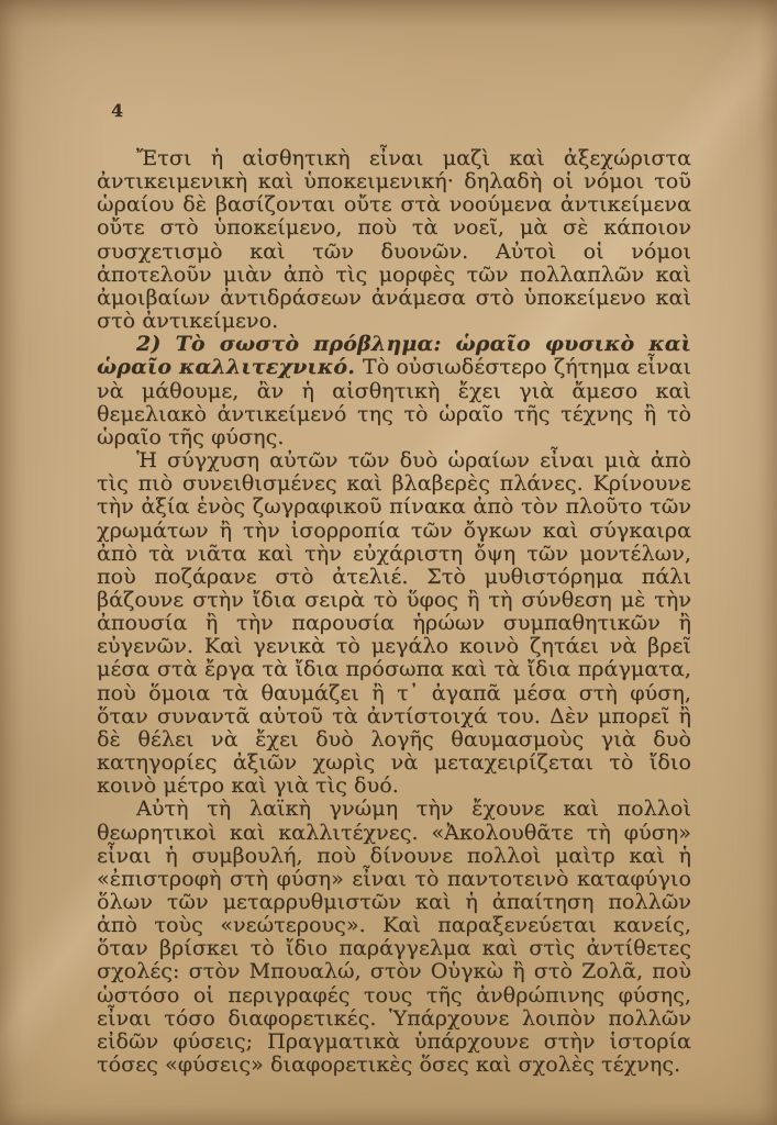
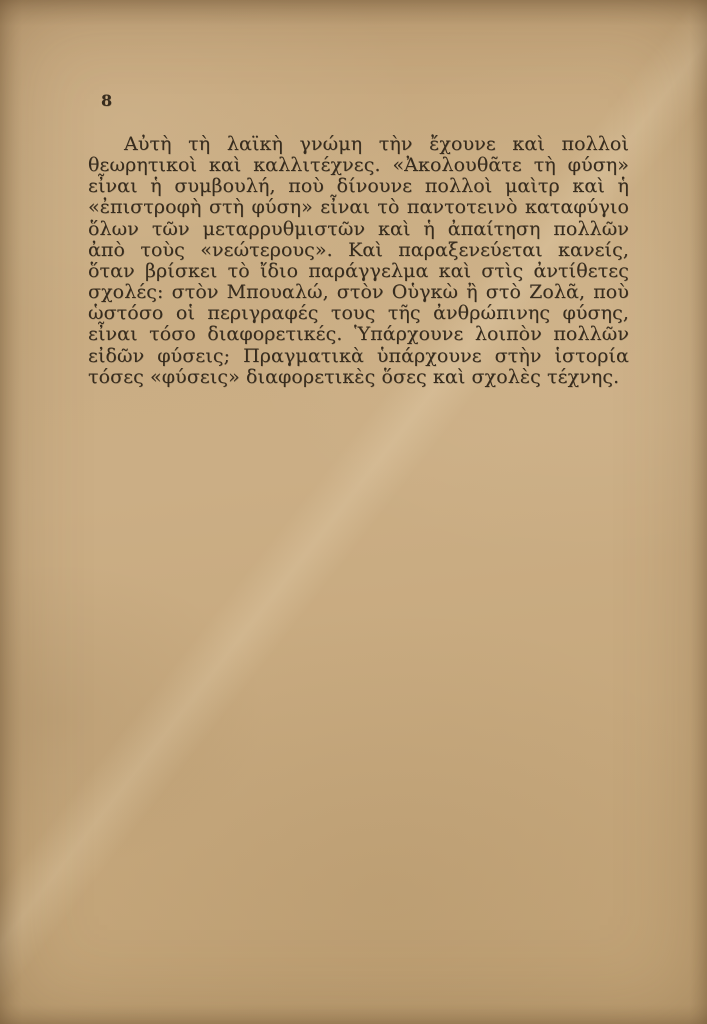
- 4
+ 8
- Ἔτσι ἡ αἰσθητικὴ εἶναι μαζὶ καὶ ἀξεχώριστα ἀντικειμενικὴ καὶ ὑποκειμενική· δηλαδὴ οἱ νόμοι τοῦ ὡραίου δὲ βασίζονται οὔτε στὰ νοούμενα ἀντικείμενα οὔτε στὸ ὑποκείμενο, ποὺ τὰ νοεῖ, μὰ σὲ κάποιον συσχετισμὸ καὶ τῶν δυονῶν. Αὐτοὶ οἱ νόμοι ἀποτελοῦν μιὰν ἀπὸ τὶς μορφὲς τῶν πολλαπλῶν καὶ ἀμοιβαίων ἀντιδράσεων ἀνάμεσα στὸ ὑποκείμενο καὶ στὸ ἀντικείμενο.
- 2) Τὸ σωστὸ πρόβλημα: ὡραῖο φυσικὸ καὶ ὡραῖο καλλιτεχνικό. Τὸ οὐσιωδέστερο ζήτημα εἶναι νὰ μάθουμε, ἂν ἡ αἰσθητικὴ ἔχει γιὰ ἄμεσο καὶ θεμελιακὸ ἀντικείμενό της τὸ ὡραῖο τῆς τέχνης ἢ τὸ ὡραῖο τῆς φύσης.
- Ἡ σύγχυση αὐτῶν τῶν δυὸ ὡραίων εἶναι μιὰ ἀπὸ τὶς πιὸ συνειθισμένες καὶ βλαβερὲς πλάνες. Κρίνουνε τὴν ἀξία ἑνὸς ζωγραφικοῦ πίνακα ἀπὸ τὸν πλοῦτο τῶν χρωμάτων ἢ τὴν ἰσορροπία τῶν ὄγκων καὶ σύγκαιρα ἀπὸ τὰ νιᾶτα καὶ τὴν εὐχάριστη ὄψη τῶν μοντέλων, ποὺ ποζάρανε στὸ ἀτελιέ. Στὸ μυθιστόρημα πάλι βάζουνε στὴν ἴδια σειρὰ τὸ ὕφος ἢ τὴ σύνθεση μὲ τὴν ἀπουσία ἢ τὴν παρουσία ἡρώων συμπαθητικῶν ἢ εὐγενῶν. Καὶ γενικὰ τὸ μεγάλο κοινὸ ζητάει νὰ βρεῖ μέσα στὰ ἔργα τὰ ἴδια πρόσωπα καὶ τὰ ἴδια πράγματα, ποὺ ὅμοια τὰ θαυμάζει ἢ τ᾿ ἀγαπᾶ μέσα στὴ φύση, ὅταν συναντᾶ αὐτοῦ τὰ ἀντίστοιχά του. Δὲν μπορεῖ ἢ δὲ θέλει νὰ ἔχει δυὸ λογῆς θαυμασμοὺς γιὰ δυὸ κατηγορίες ἀξιῶν χωρὶς νὰ μεταχειρίζεται τὸ ἴδιο κοινὸ μέτρο καὶ γιὰ τὶς δυό.
  Αὐτὴ τὴ λαϊκὴ γνώμη τὴν ἔχουνε καὶ πολλοὶ θεωρητικοὶ καὶ καλλιτέχνες. «Ἀκολουθᾶτε τὴ φύση» εἶναι ἡ συμβουλή, ποὺ δίνουνε πολλοὶ μαὶτρ καὶ ἡ «ἐπιστροφὴ στὴ φύση» εἶναι τὸ παντοτεινὸ καταφύγιο ὅλων τῶν μεταρρυθμιστῶν καὶ ἡ ἀπαίτηση πολλῶν ἀπὸ τοὺς «νεώτερους». Καὶ παραξενεύεται κανείς, ὅταν βρίσκει τὸ ἴδιο παράγγελμα καὶ στὶς ἀντίθετες σχολές: στὸν Μπουαλώ, στὸν Οὑγκὼ ἢ στὸ Ζολᾶ, ποὺ ὡστόσο οἱ περιγραφές τους τῆς ἀνθρώπινης φύσης, εἶναι τόσο διαφορετικές. Ὑπάρχουνε λοιπὸν πολλῶν εἰδῶν φύσεις; Πραγματικὰ ὑπάρχουνε στὴν ἱστορία τόσες «φύσεις» διαφορετικὲς ὅσες καὶ σχολὲς τέχνης.
